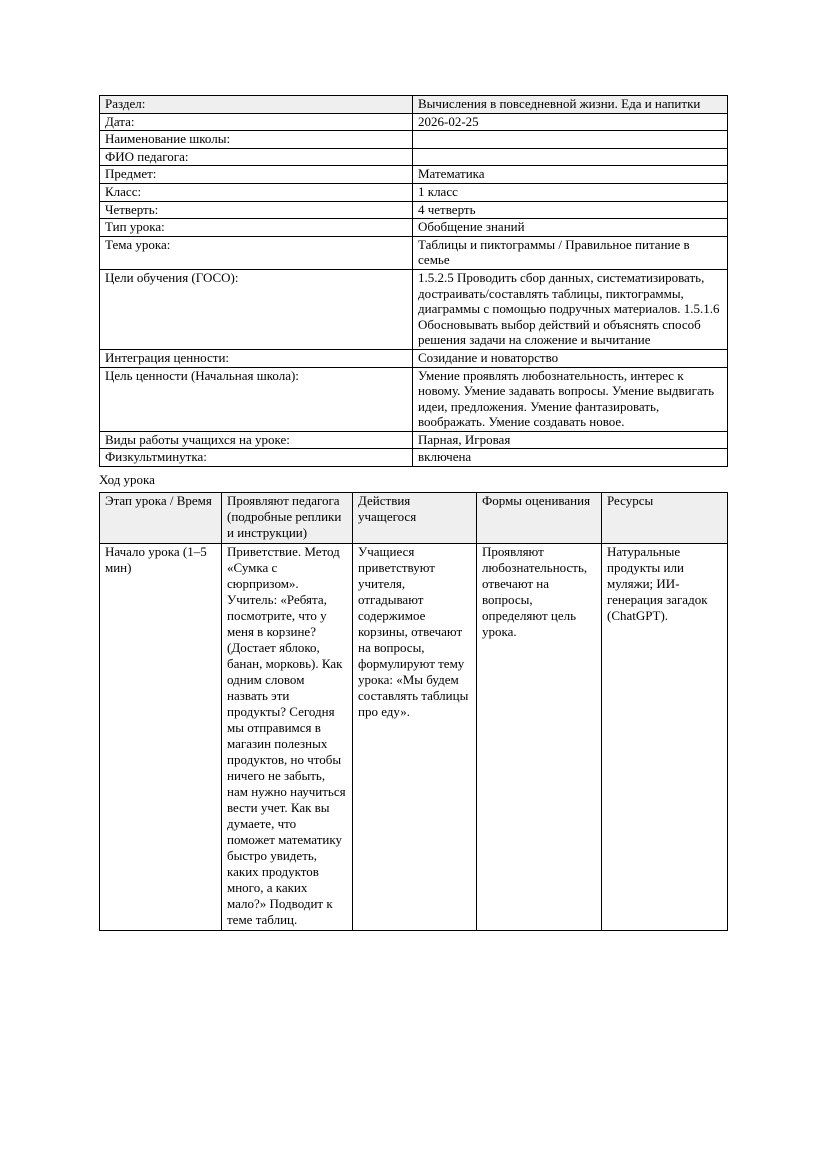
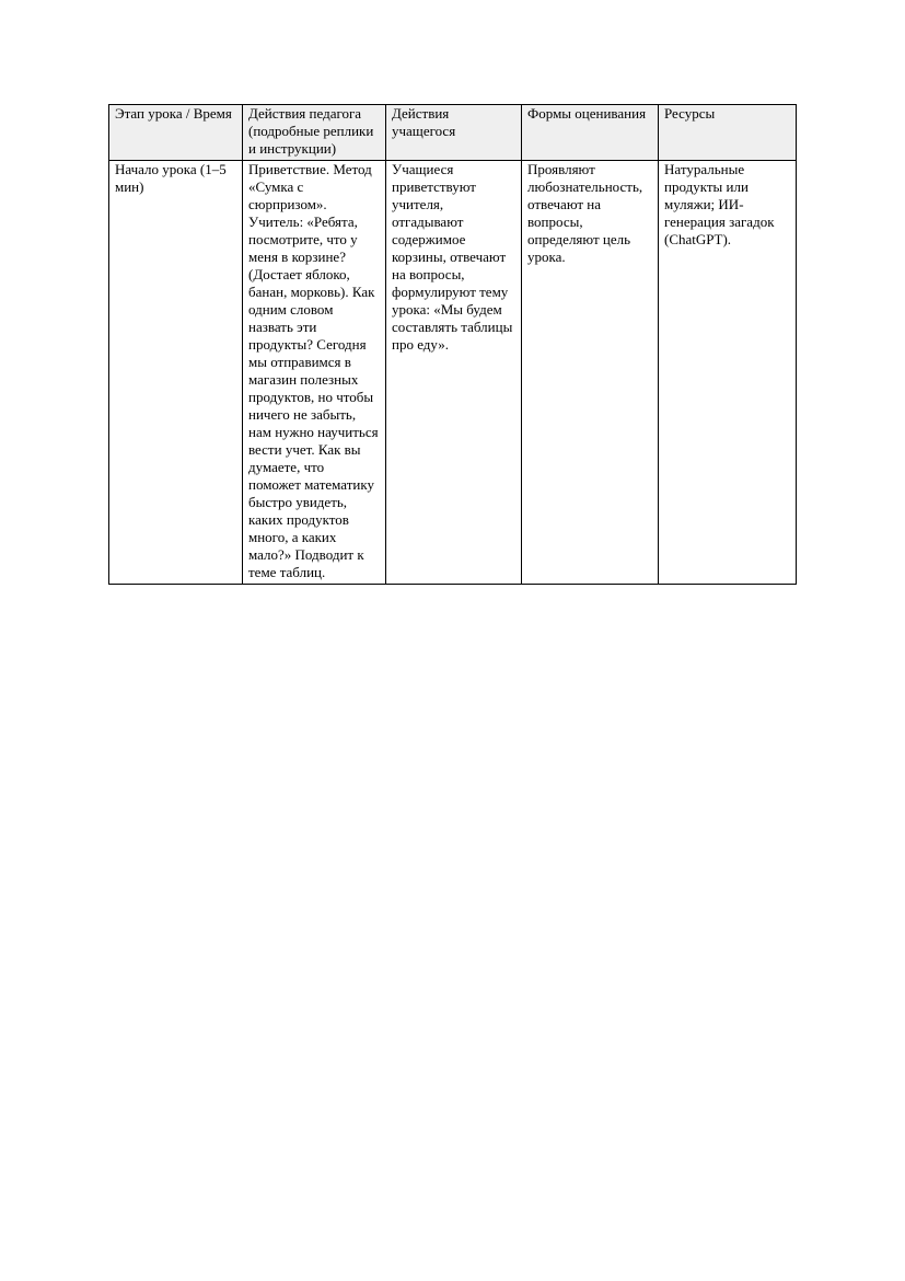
- Раздел:	Вычисления в повседневной жизни. Еда и напитки
- Дата:	2026-02-25
- Наименование школы:
- ФИО педагога:
- Предмет:	Математика
- Класс:	1 класс
- Четверть:	4 четверть
- Тип урока:	Обобщение знаний
- Тема урока:	Таблицы и пиктограммы / Правильное питание в семье
- Цели обучения (ГОСО):	1.5.2.5 Проводить сбор данных, систематизировать, достраивать/составлять таблицы, пиктограммы, диаграммы с помощью подручных материалов. 1.5.1.6 Обосновывать выбор действий и объяснять способ решения задачи на сложение и вычитание
- Интеграция ценности:	Созидание и новаторство
- Цель ценности (Начальная школа):	Умение проявлять любознательность, интерес к новому. Умение задавать вопросы. Умение выдвигать идеи, предложения. Умение фантазировать, воображать. Умение создавать новое.
- Виды работы учащихся на уроке:	Парная, Игровая
- Физкультминутка:	включена
- Ход урока
- Этап урока / Время	Проявляют педагога (подробные реплики и инструкции)	Действия учащегося	Формы оценивания	Ресурсы
+ Этап урока / Время	Действия педагога (подробные реплики и инструкции)	Действия учащегося	Формы оценивания	Ресурсы
  Начало урока (1–5 мин)	Приветствие. Метод «Сумка с сюрпризом». Учитель: «Ребята, посмотрите, что у меня в корзине? (Достает яблоко, банан, морковь). Как одним словом назвать эти продукты? Сегодня мы отправимся в магазин полезных продуктов, но чтобы ничего не забыть, нам нужно научиться вести учет. Как вы думаете, что поможет математику быстро увидеть, каких продуктов много, а каких мало?» Подводит к теме таблиц.	Учащиеся приветствуют учителя, отгадывают содержимое корзины, отвечают на вопросы, формулируют тему урока: «Мы будем составлять таблицы про еду».	Проявляют любознательность, отвечают на вопросы, определяют цель урока.	Натуральные продукты или муляжи; ИИ-генерация загадок (ChatGPT).
